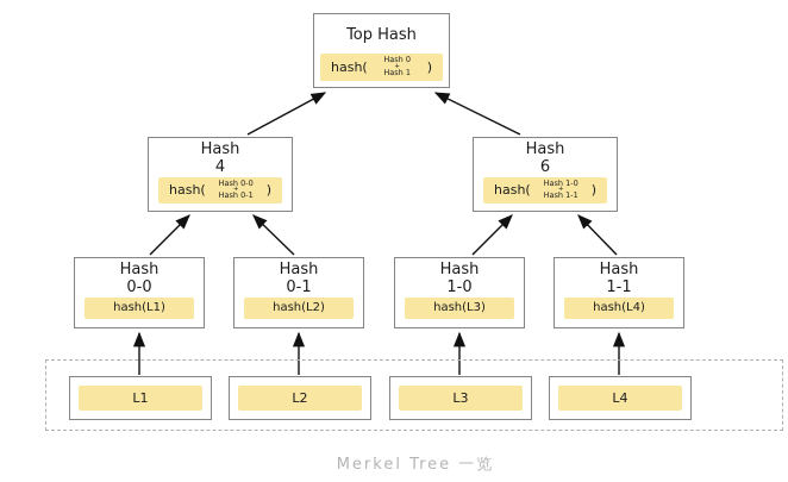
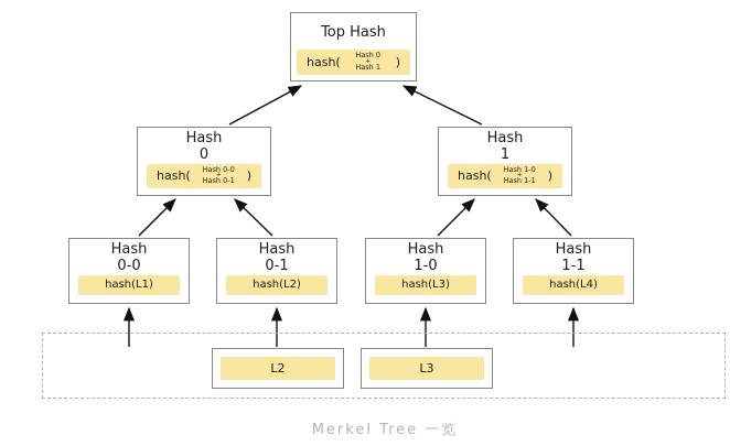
  Top Hash
  hash(
  Hash 0
  )
  Hash
- 4
+ 0
  hash(
  Hash 0-0
  Hash 0-1
  )
  Hash
- 6
+ 1
  hash(
  Hash 1-0
  Hash 1-1
  )
  Hash
  0-0
  hash(L1)
  Hash
  0-1
  hash(L2)
  Hash
  1-0
  hash(L3)
  Hash
  1-1
  hash(L4)
- L1
  L2
  L3
- L4
  Merkel Tree 一览
